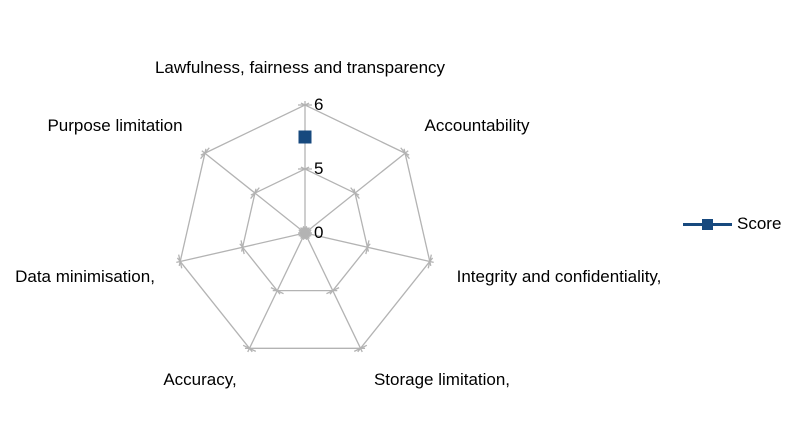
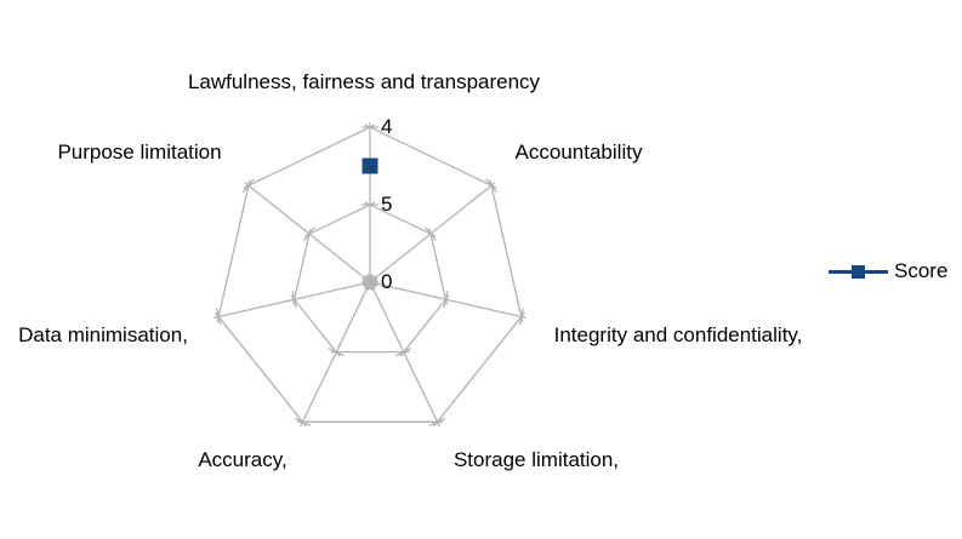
  Lawfulness, fairness and transparency
  Accountability
  Integrity and confidentiality,
  Storage limitation,
  Accuracy,
  Data minimisation,
  Purpose limitation
- 6
+ 4
  5
  0
  Score
